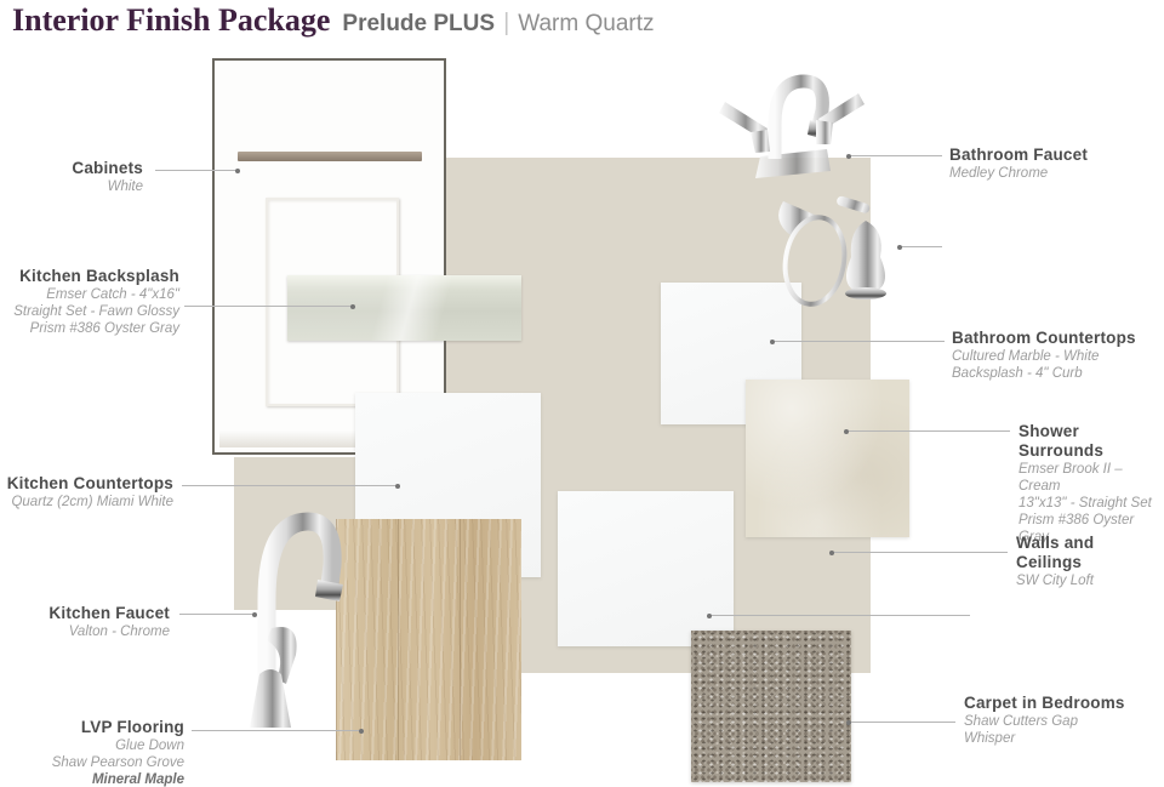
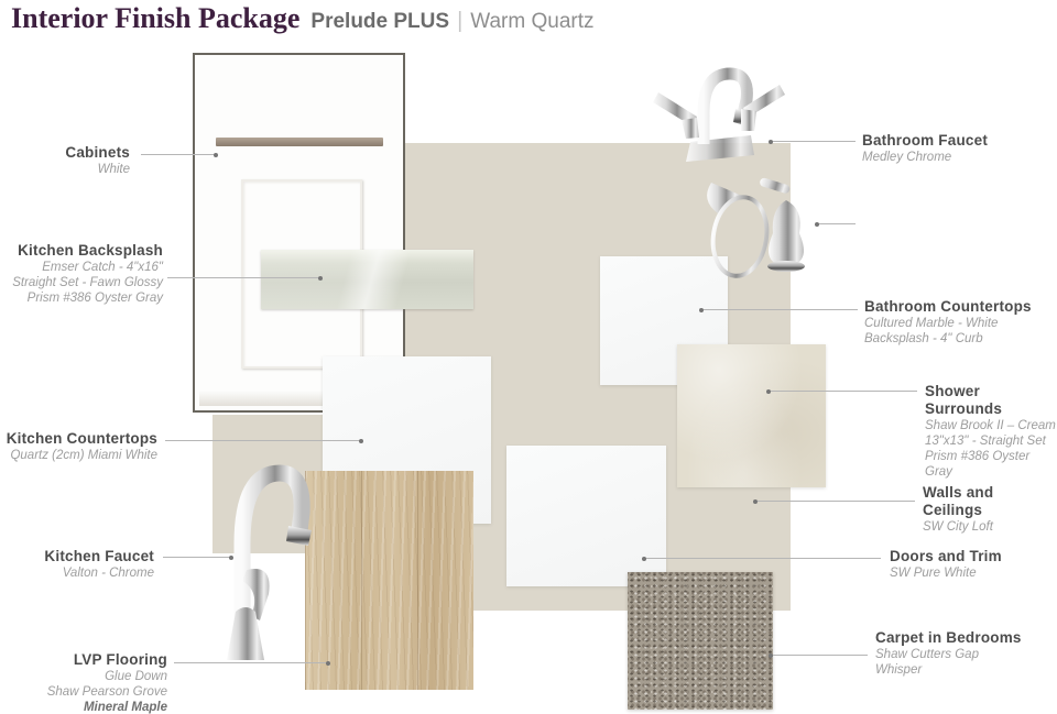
  Interior Finish Package Prelude PLUS | Warm Quartz
  Cabinets
  White
  Kitchen Backsplash
  Emser Catch - 4"x16"
  Straight Set - Fawn Glossy
  Prism #386 Oyster Gray
  Kitchen Countertops
  Quartz (2cm) Miami White
  Kitchen Faucet
  Valton - Chrome
  LVP Flooring
  Glue Down
  Shaw Pearson Grove
  Mineral Maple
  Bathroom Faucet
  Medley Chrome
  Bathroom Countertops
  Cultured Marble - White
  Backsplash - 4" Curb
  Shower Surrounds
- Emser Brook II – Cream
+ Shaw Brook II – Cream
  13"x13" - Straight Set
  Prism #386 Oyster Gray
  Walls and Ceilings
  SW City Loft
+ Doors and Trim
+ SW Pure White
  Carpet in Bedrooms
  Shaw Cutters Gap
  Whisper
